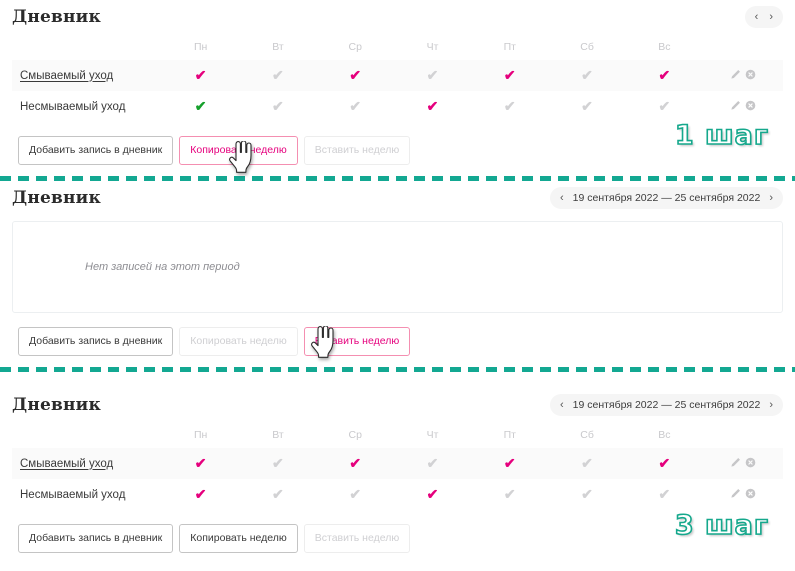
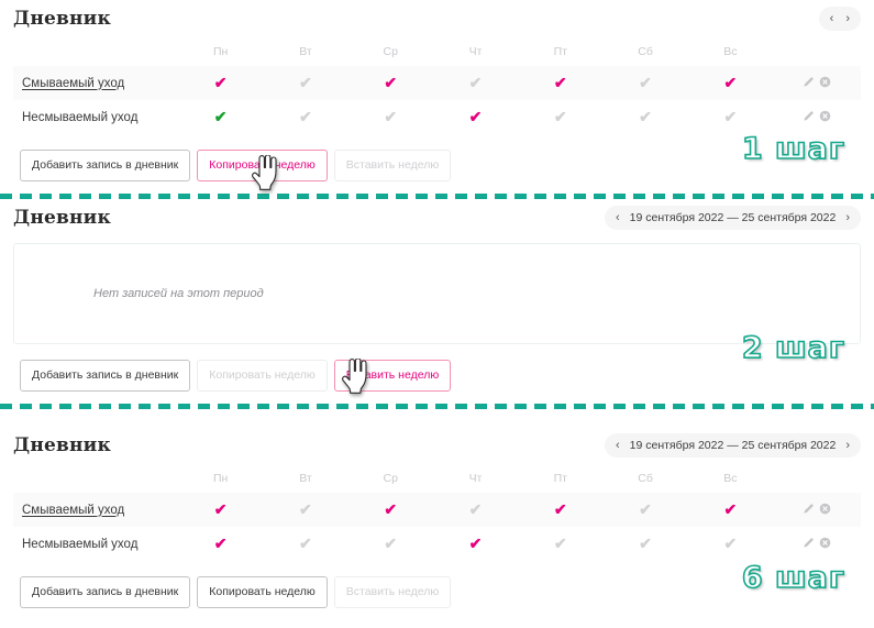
  Дневник
  ‹
  ›
  	Пн	Вт	Ср	Чт	Пт	Сб	Вс
  Смываемый уход	✔	✔	✔	✔	✔	✔	✔
  Несмываемый уход	✔	✔	✔	✔	✔	✔	✔
  Добавить запись в дневник
  Копирова неделю
  Вставить неделю
  1 шаг
  Дневник
  ‹
  19 сентября 2022 — 25 сентября 2022
  ›
  Нет записей на этот период
  Добавить запись в дневник
  Копировать неделю
  авить неделю
+ 2 шаг
  Дневник
  ‹
  19 сентября 2022 — 25 сентября 2022
  ›
  	Пн	Вт	Ср	Чт	Пт	Сб	Вс
  Смываемый уход	✔	✔	✔	✔	✔	✔	✔
  Несмываемый уход	✔	✔	✔	✔	✔	✔	✔
  Добавить запись в дневник
  Копировать неделю
  Вставить неделю
- 3 шаг
+ 6 шаг
